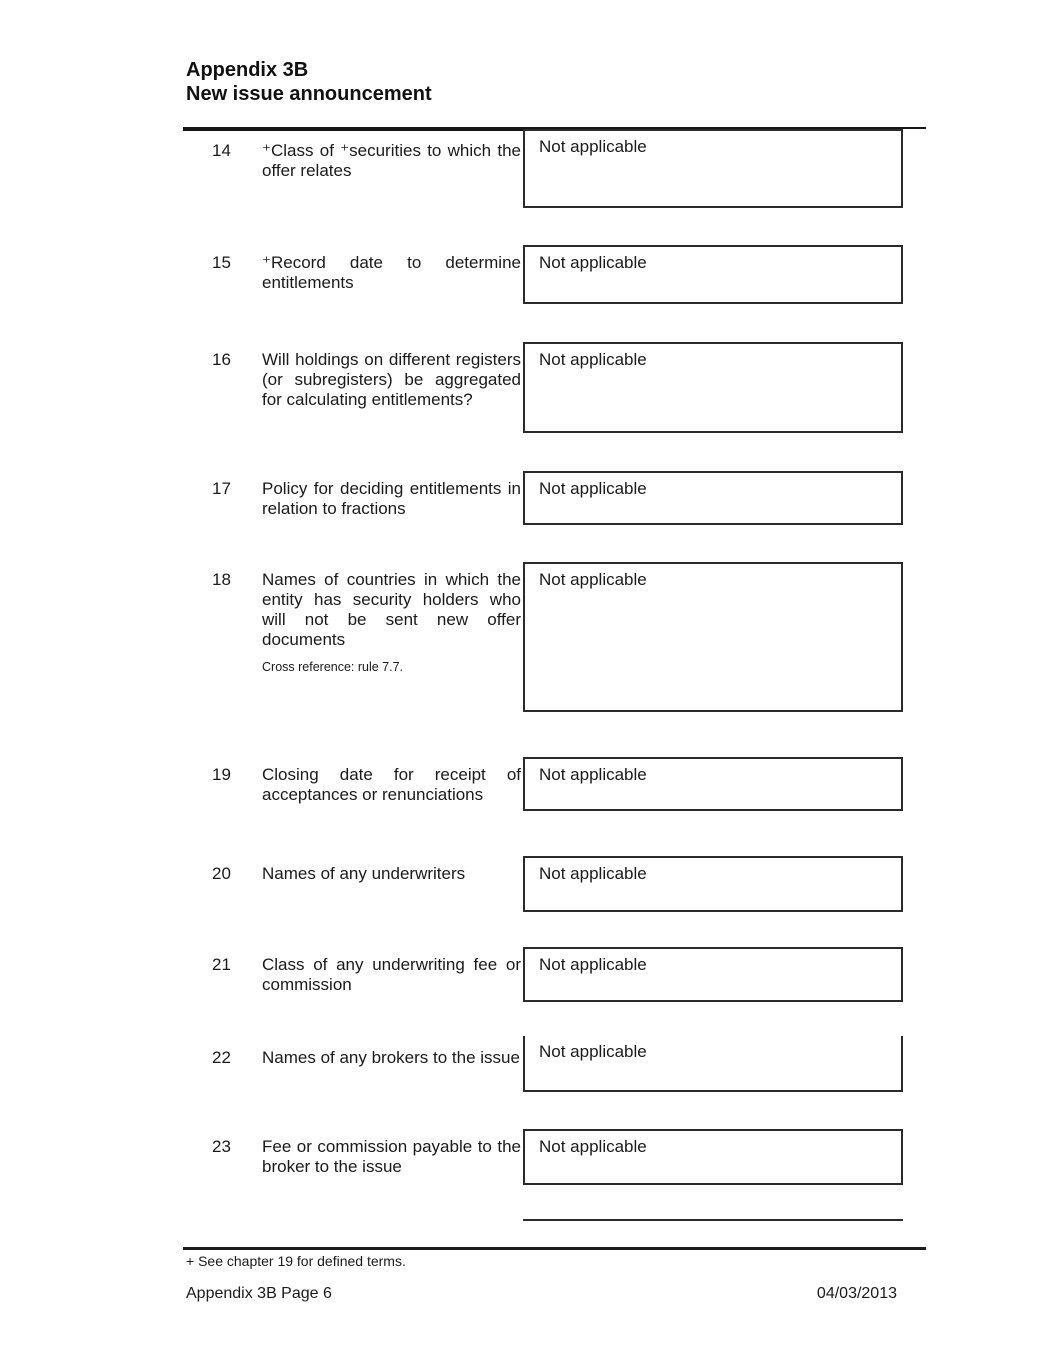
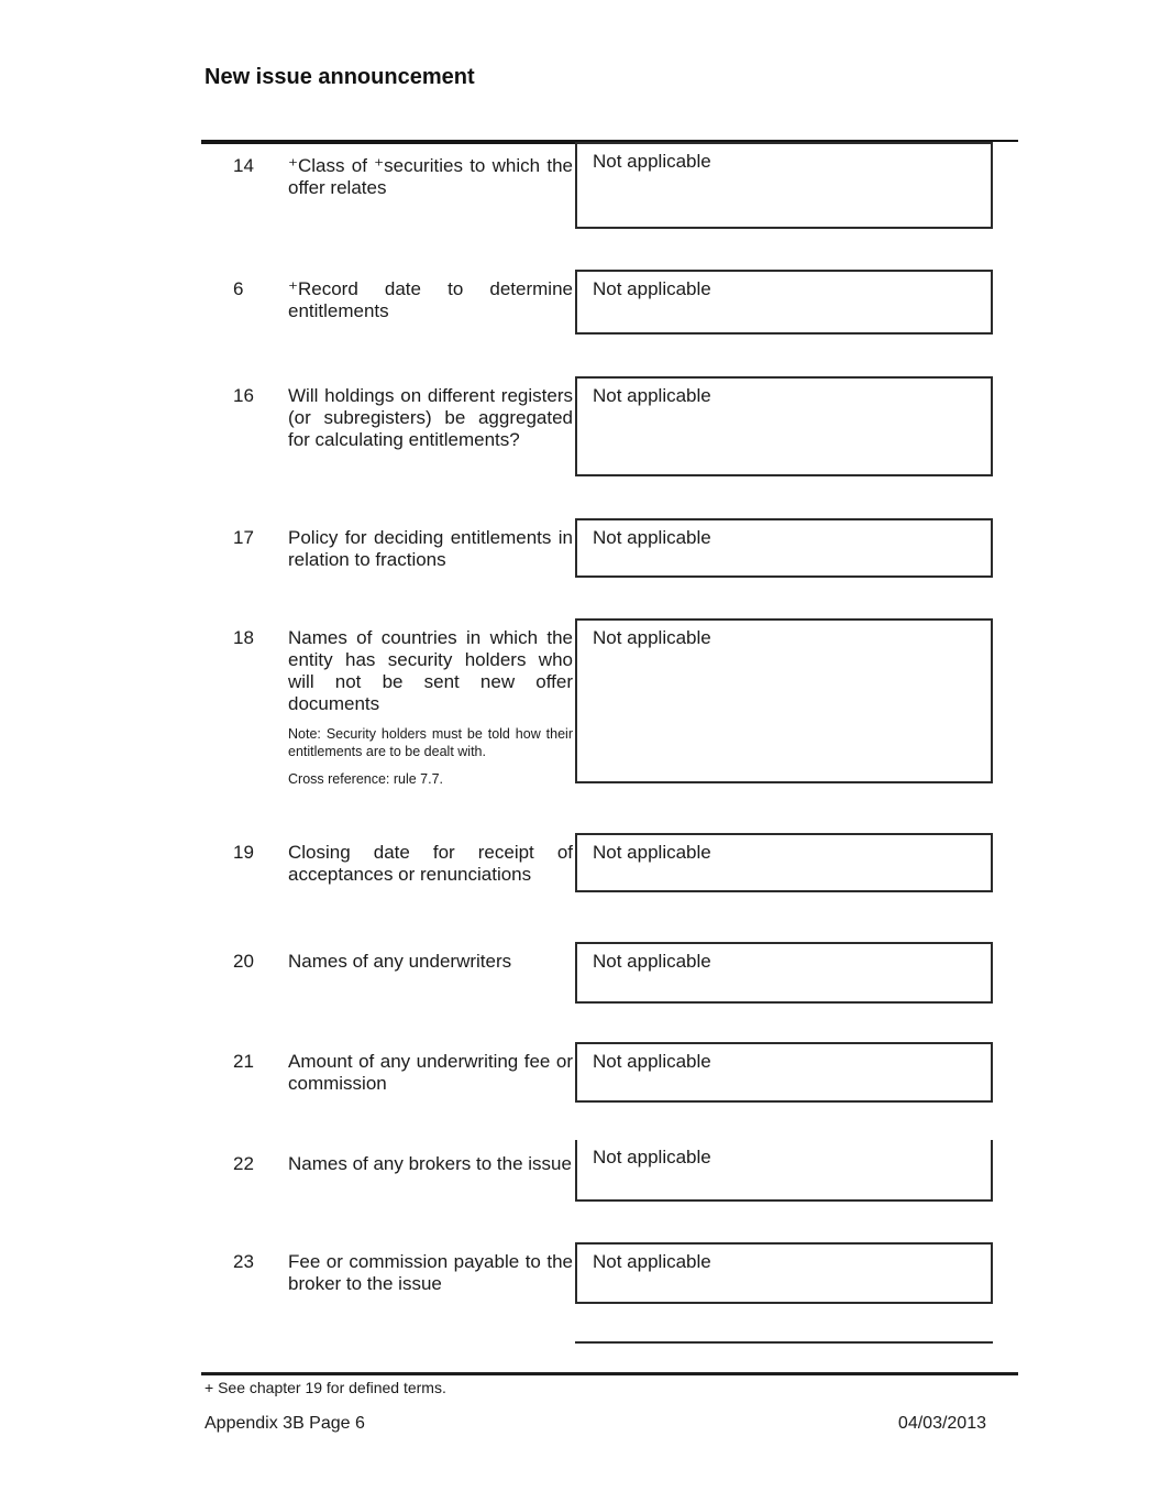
- Appendix 3B
  New issue announcement
  14
  ⁺Class of ⁺securities to which the offer relates
  Not applicable
- 15
+ 6
  ⁺Record date to determine entitlements
  Not applicable
  16
  Will holdings on different registers (or subregisters) be aggregated for calculating entitlements?
  Not applicable
  17
  Policy for deciding entitlements in relation to fractions
  Not applicable
  18
  Names of countries in which the entity has security holders who will not be sent new offer documents
+ Note: Security holders must be told how their entitlements are to be dealt with.
  Cross reference: rule 7.7.
  Not applicable
  19
  Closing date for receipt of acceptances or renunciations
  Not applicable
  20
  Names of any underwriters
  Not applicable
  21
- Class of any underwriting fee or commission
+ Amount of any underwriting fee or commission
  Not applicable
  22
  Names of any brokers to the issue
  Not applicable
  23
  Fee or commission payable to the broker to the issue
  Not applicable
  + See chapter 19 for defined terms.
  Appendix 3B Page 6
  04/03/2013
